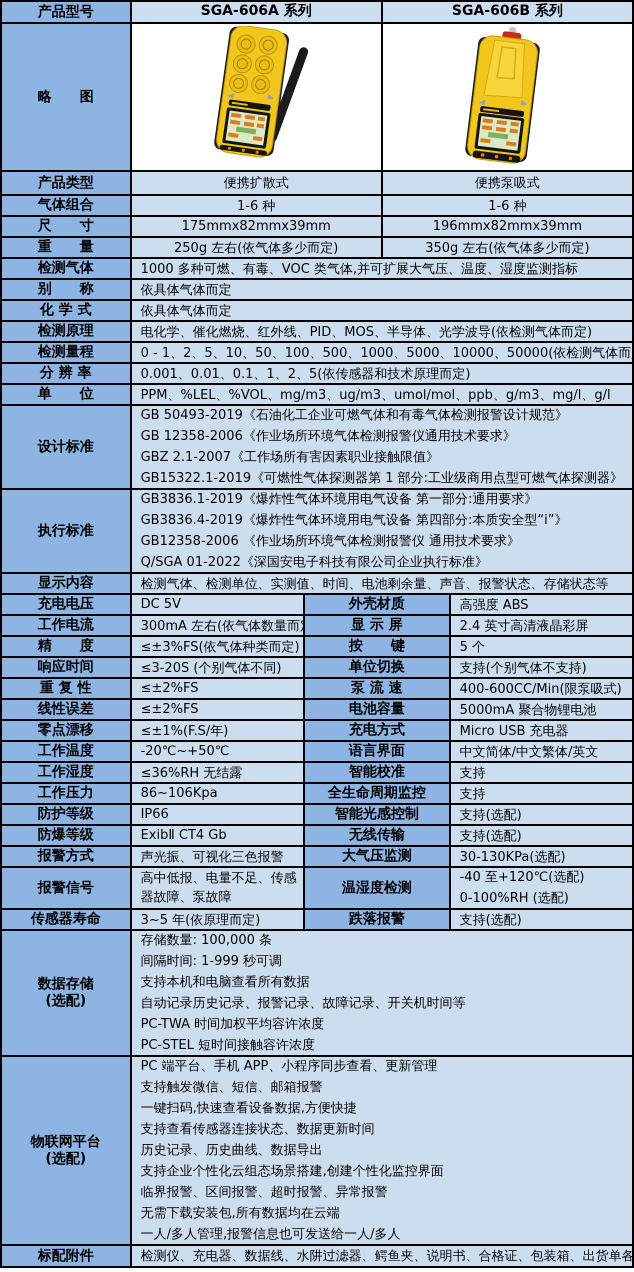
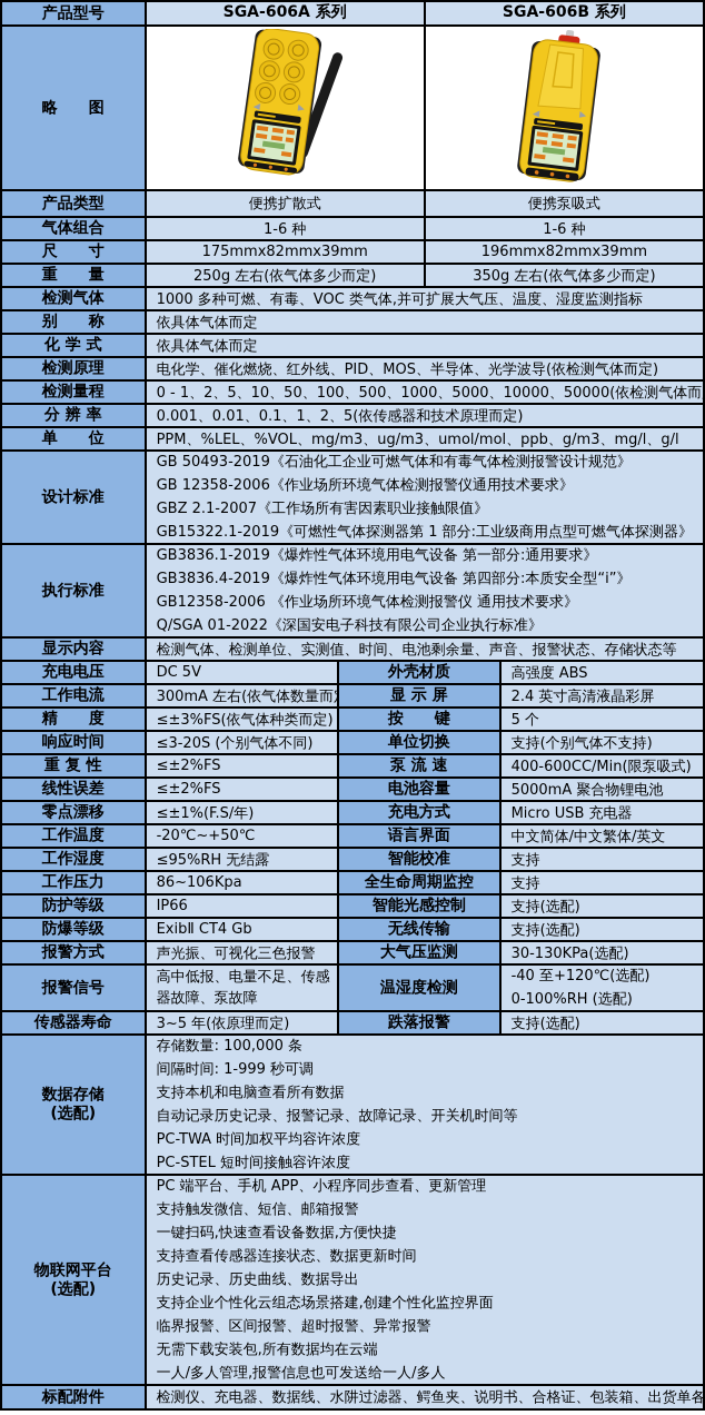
  产品型号
  SGA-606A 系列
  SGA-606B 系列
  略 图
  产品类型
  便携扩散式
  便携泵吸式
  气体组合
  1-6 种
  1-6 种
  尺 寸
  175mmx82mmx39mm
  196mmx82mmx39mm
  重 量
  250g 左右(依气体多少而定)
  350g 左右(依气体多少而定)
  检测气体
  1000 多种可燃、有毒、VOC 类气体,并可扩展大气压、温度、湿度监测指标
  别 称
  依具体气体而定
  化 学 式
  依具体气体而定
  检测原理
  电化学、催化燃烧、红外线、PID、MOS、半导体、光学波导(依检测气体而定)
  检测量程
  0 - 1、2、5、10、50、100、500、1000、5000、10000、50000(依检测气体而
  分 辨 率
  0.001、0.01、0.1、1、2、5(依传感器和技术原理而定)
  单 位
  PPM、%LEL、%VOL、mg/m3、ug/m3、umol/mol、ppb、g/m3、mg/l、g/l
  设计标准
  GB 50493-2019《石油化工企业可燃气体和有毒气体检测报警设计规范》
  GB 12358-2006《作业场所环境气体检测报警仪通用技术要求》
  GBZ 2.1-2007《工作场所有害因素职业接触限值》
  GB15322.1-2019《可燃性气体探测器第 1 部分:工业级商用点型可燃气体探测器》
  执行标准
  GB3836.1-2019《爆炸性气体环境用电气设备 第一部分:通用要求》
  GB3836.4-2019《爆炸性气体环境用电气设备 第四部分:本质安全型“i”》
  GB12358-2006 《作业场所环境气体检测报警仪 通用技术要求》
  Q/SGA 01-2022《深国安电子科技有限公司企业执行标准》
  显示内容
  检测气体、检测单位、实测值、时间、电池剩余量、声音、报警状态、存储状态等
  充电电压
  DC 5V
  外壳材质
  高强度 ABS
  工作电流
  300mA 左右(依气体数量而
  显 示 屏
  2.4 英寸高清液晶彩屏
  精 度
  ≤±3%FS(依气体种类而定)
  按 键
  5 个
  响应时间
  ≤3-20S (个别气体不同)
  单位切换
  支持(个别气体不支持)
  重 复 性
  ≤±2%FS
  泵 流 速
  400-600CC/Min(限泵吸式)
  线性误差
  ≤±2%FS
  电池容量
  5000mA 聚合物锂电池
  零点漂移
  ≤±1%(F.S/年)
  充电方式
  Micro USB 充电器
  工作温度
  -20℃~+50℃
  语言界面
  中文简体/中文繁体/英文
  工作湿度
- ≤36%RH 无结露
+ ≤95%RH 无结露
  智能校准
  支持
  工作压力
  86~106Kpa
  全生命周期监控
  支持
  防护等级
  IP66
  智能光感控制
  支持(选配)
  防爆等级
  ExibⅡ CT4 Gb
  无线传输
  支持(选配)
  报警方式
  声光振、可视化三色报警
  大气压监测
  30-130KPa(选配)
  报警信号
  高中低报、电量不足、传感器故障、泵故障
  温湿度检测
  -40 至+120℃(选配)
  0-100%RH (选配)
  传感器寿命
  3~5 年(依原理而定)
  跌落报警
  支持(选配)
  数据存储
  (选配)
  存储数量: 100,000 条
  间隔时间: 1-999 秒可调
  支持本机和电脑查看所有数据
  自动记录历史记录、报警记录、故障记录、开关机时间等
  PC-TWA 时间加权平均容许浓度
  PC-STEL 短时间接触容许浓度
  物联网平台
  (选配)
  PC 端平台、手机 APP、小程序同步查看、更新管理
  支持触发微信、短信、邮箱报警
  一键扫码,快速查看设备数据,方便快捷
  支持查看传感器连接状态、数据更新时间
  历史记录、历史曲线、数据导出
  支持企业个性化云组态场景搭建,创建个性化监控界面
  临界报警、区间报警、超时报警、异常报警
  无需下载安装包,所有数据均在云端
  一人/多人管理,报警信息也可发送给一人/多人
  标配附件
  检测仪、充电器、数据线、水阱过滤器、鳄鱼夹、说明书、合格证、包装箱、出货单各
